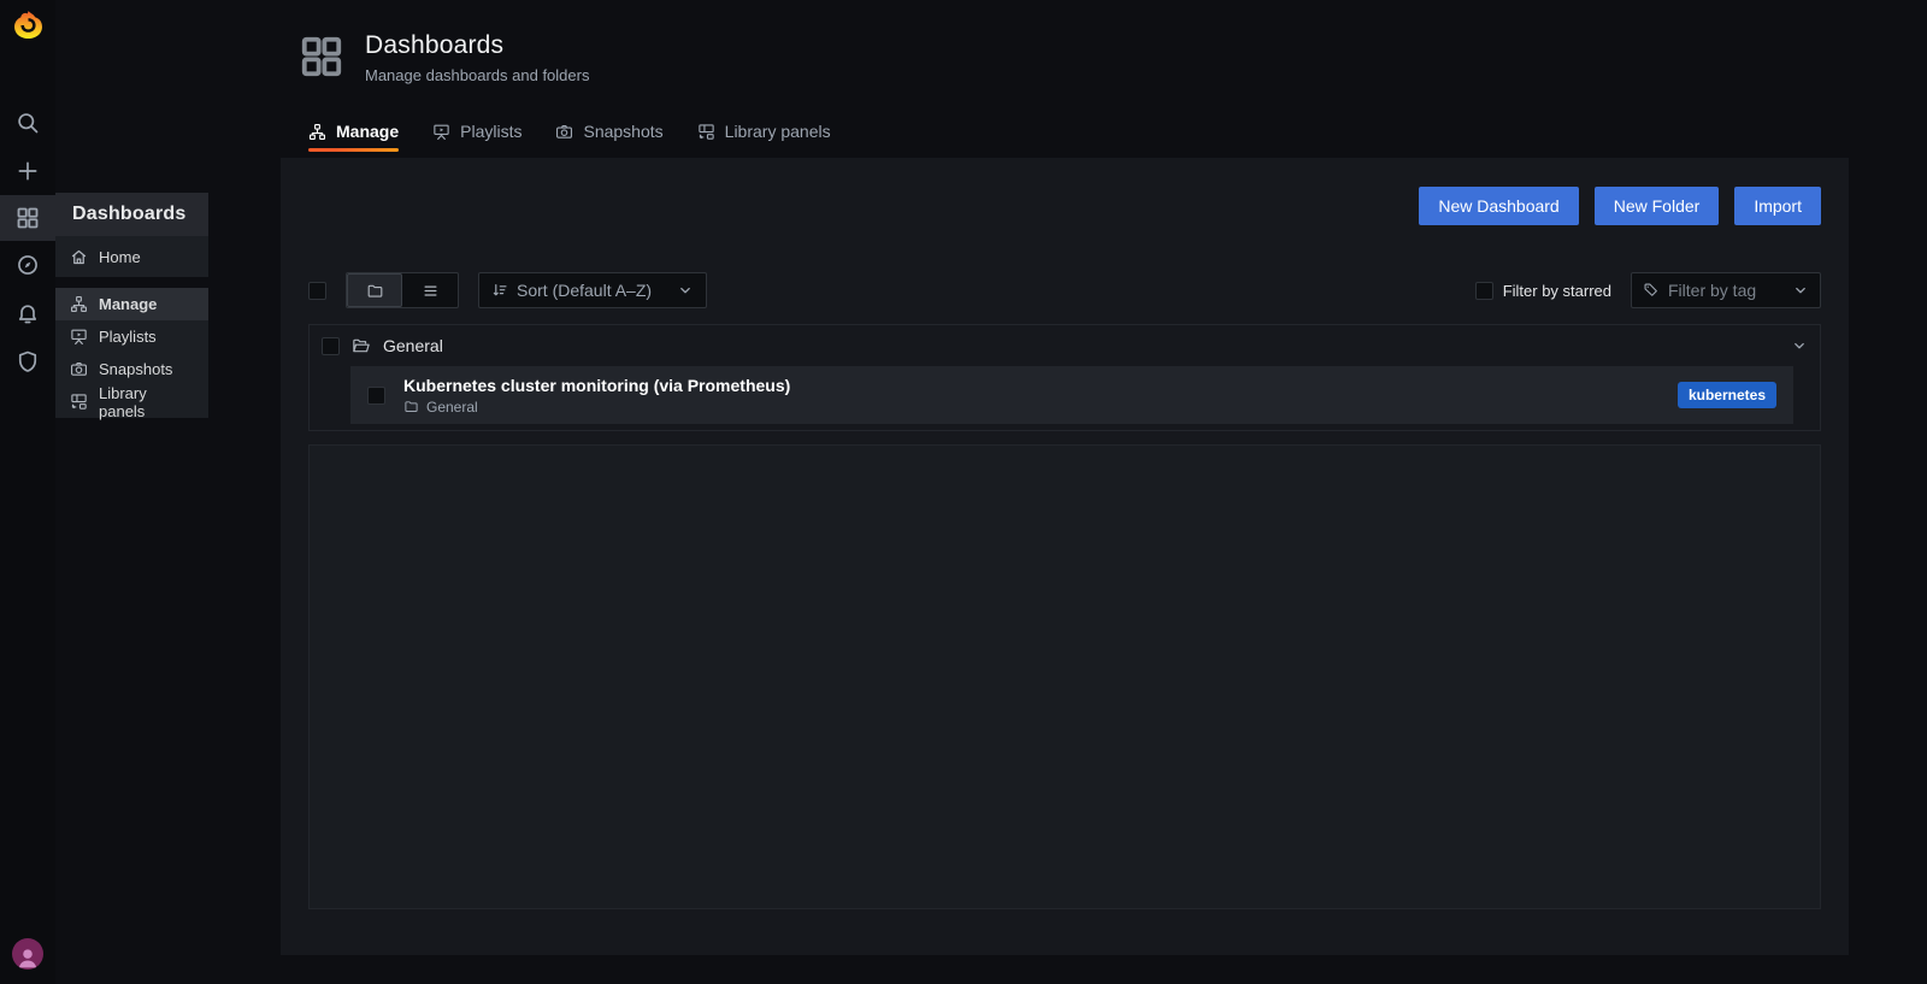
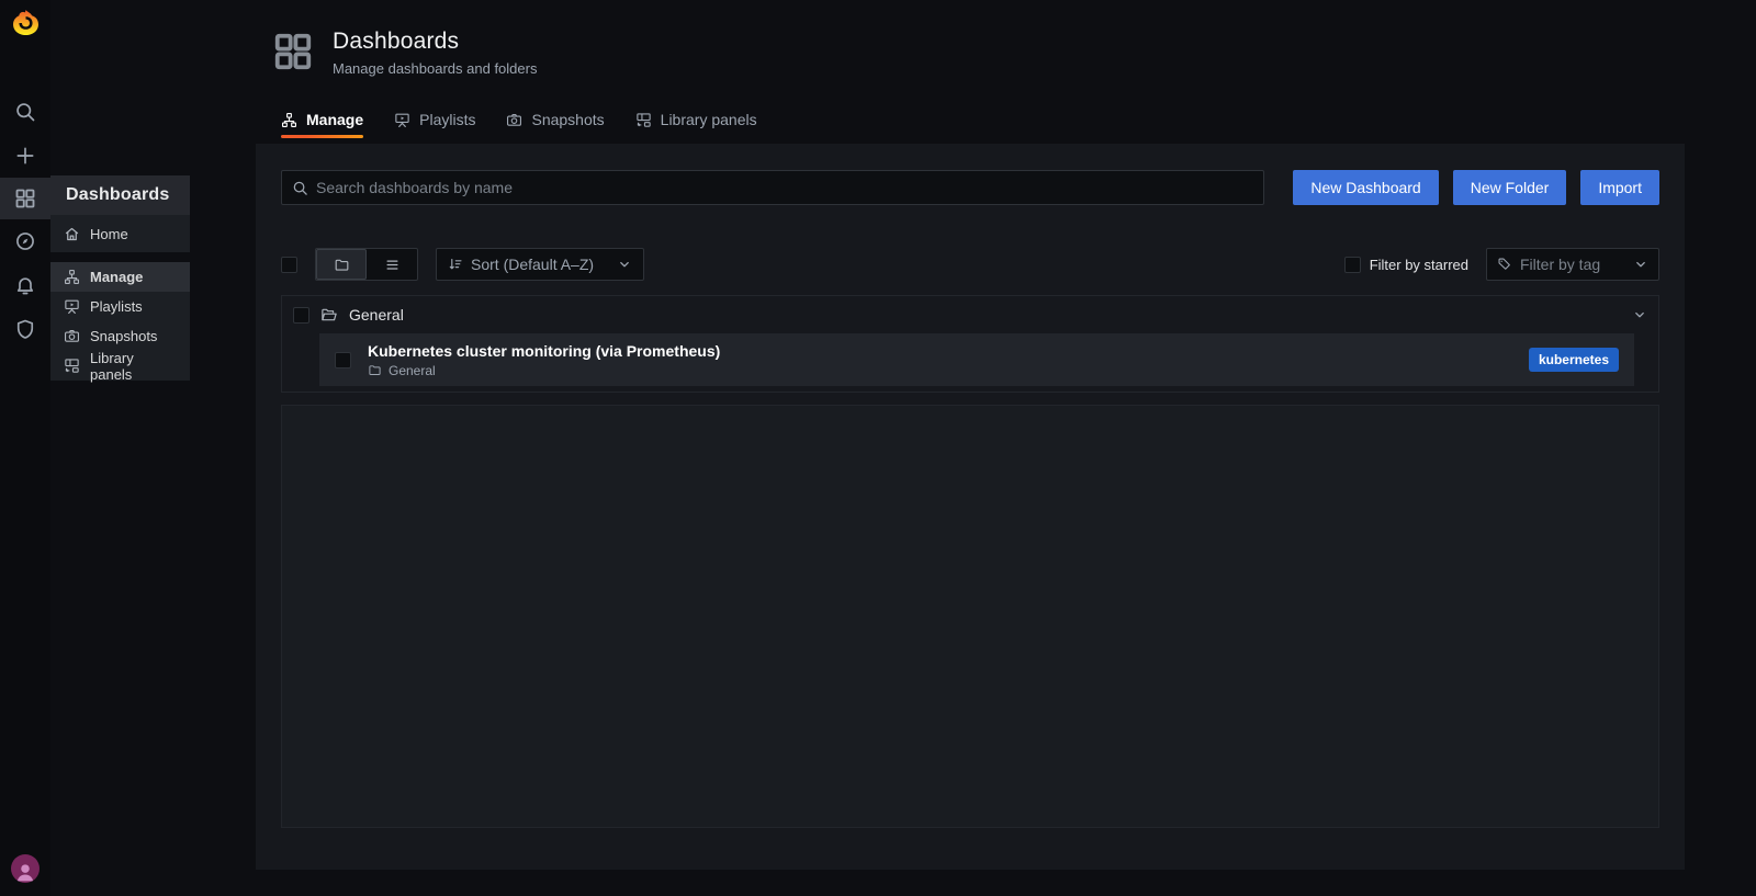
  Dashboards
  Home
  Manage
  Playlists
  Snapshots
  Library panels
  Dashboards
  Manage dashboards and folders
  Manage
  Playlists
  Snapshots
  Library panels
+ Search dashboards by name
  New Dashboard
  New Folder
  Import
  Sort (Default A–Z)
  Filter by starred
  Filter by tag
  General
  Kubernetes cluster monitoring (via Prometheus)
  General
  kubernetes
